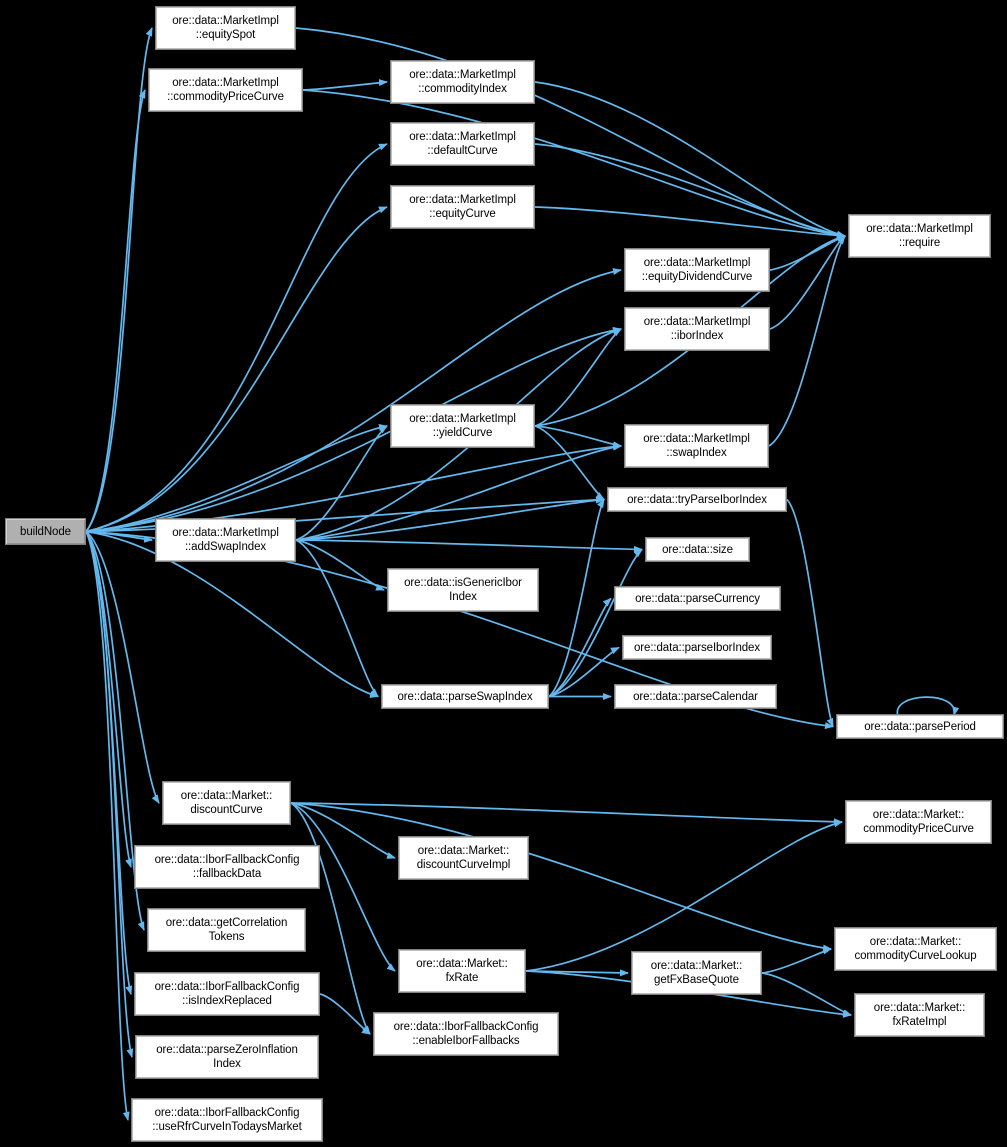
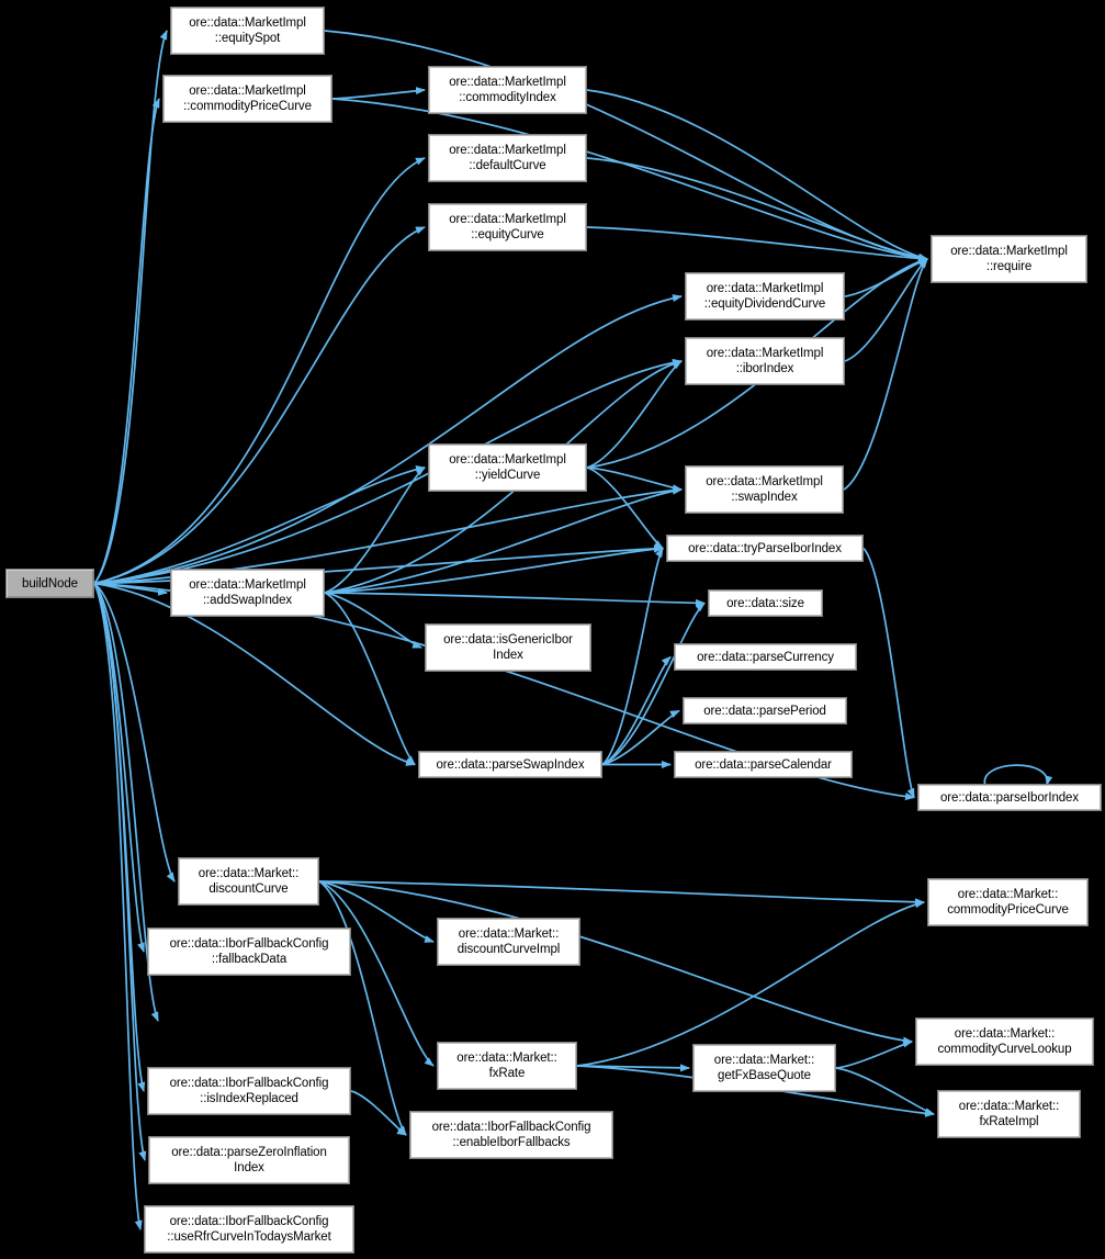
  buildNode
  ore::data::MarketImpl
  ::equitySpot
  ore::data::MarketImpl
  ::commodityPriceCurve
  ore::data::MarketImpl
  ::commodityIndex
  ore::data::MarketImpl
  ::defaultCurve
  ore::data::MarketImpl
  ::equityCurve
  ore::data::MarketImpl
  ::require
  ore::data::MarketImpl
  ::equityDividendCurve
  ore::data::MarketImpl
  ::iborIndex
  ore::data::MarketImpl
  ::yieldCurve
  ore::data::MarketImpl
  ::swapIndex
  ore::data::tryParseIborIndex
  ore::data::MarketImpl
  ::addSwapIndex
  ore::data::size
  ore::data::isGenericIbor
  Index
  ore::data::parseCurrency
- ore::data::parseIborIndex
+ ore::data::parsePeriod
  ore::data::parseSwapIndex
  ore::data::parseCalendar
- ore::data::parsePeriod
+ ore::data::parseIborIndex
  ore::data::Market::
  discountCurve
  ore::data::Market::
  commodityPriceCurve
  ore::data::IborFallbackConfig
  ::fallbackData
  ore::data::Market::
  discountCurveImpl
- ore::data::getCorrelation
- Tokens
  ore::data::Market::
  commodityCurveLookup
  ore::data::Market::
  fxRate
  ore::data::Market::
  getFxBaseQuote
  ore::data::IborFallbackConfig
  ::isIndexReplaced
  ore::data::Market::
  fxRateImpl
  ore::data::IborFallbackConfig
  ::enableIborFallbacks
  ore::data::parseZeroInflation
  Index
  ore::data::IborFallbackConfig
  ::useRfrCurveInTodaysMarket
